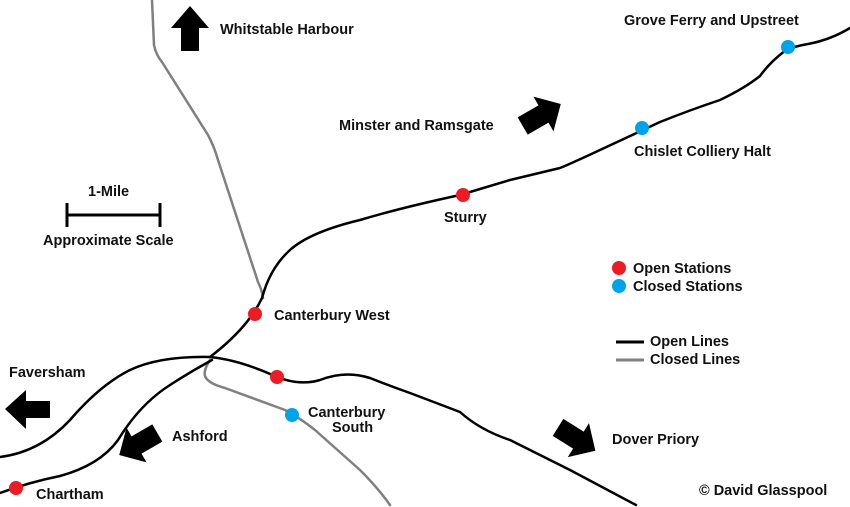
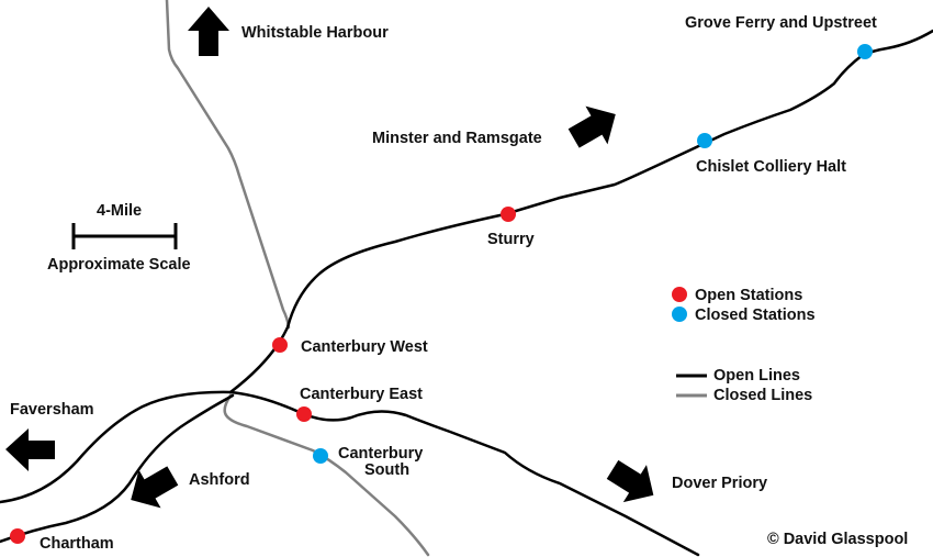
  Grove Ferry and Upstreet
  Chislet Colliery Halt
  Sturry
  Canterbury West
+ Canterbury East
  Canterbury
  South
  Chartham
  Whitstable Harbour
  Minster and Ramsgate
  Faversham
  Ashford
  Dover Priory
- 1-Mile
+ 4-Mile
  Approximate Scale
  Open Stations
  Closed Stations
  Open Lines
  Closed Lines
  © David Glasspool
